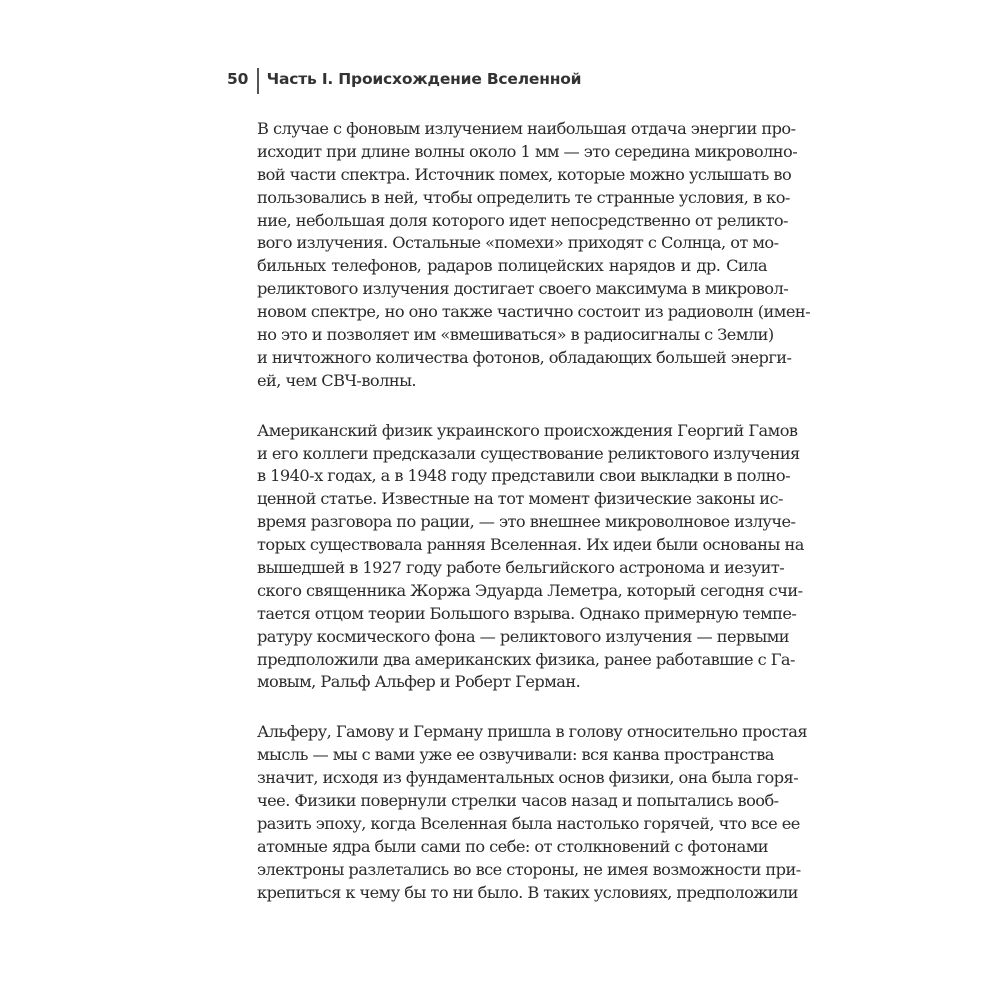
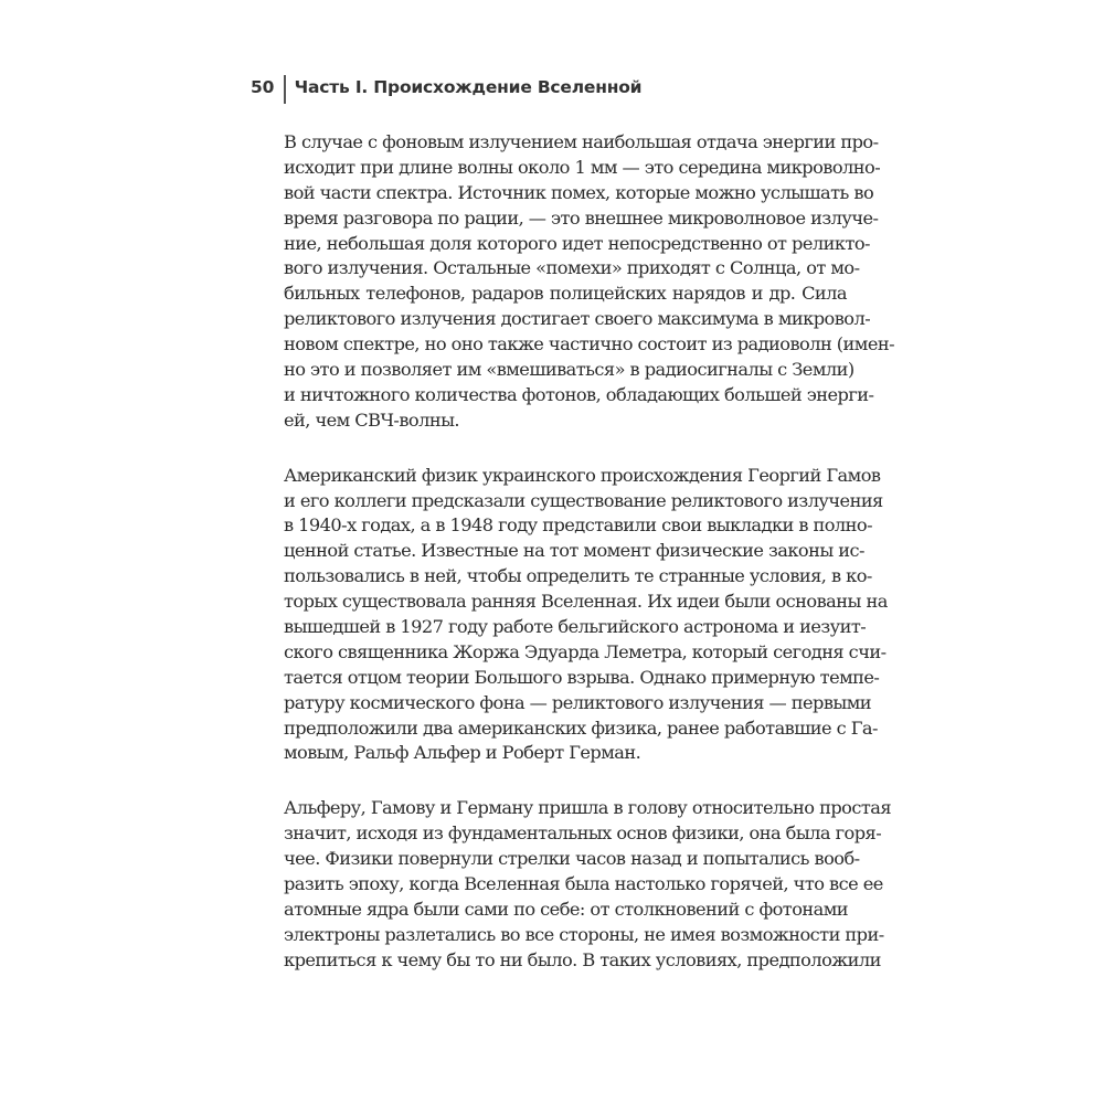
  50
  Часть I. Происхождение Вселенной
  В случае с фоновым излучением наибольшая отдача энергии про-
  исходит при длине волны около 1 мм — это середина микроволно-
  вой части спектра. Источник помех, которые можно услышать во
- пользовались в ней, чтобы определить те странные условия, в ко-
+ время разговора по рации, — это внешнее микроволновое излуче-
  ние, небольшая доля которого идет непосредственно от реликто-
  вого излучения. Остальные «помехи» приходят с Солнца, от мо-
  бильных телефонов, радаров полицейских нарядов и др. Сила
  реликтового излучения достигает своего максимума в микровол-
  новом спектре, но оно также частично состоит из радиоволн (имен-
  но это и позволяет им «вмешиваться» в радиосигналы с Земли)
  и ничтожного количества фотонов, обладающих большей энерги-
  ей, чем СВЧ-волны.
  Американский физик украинского происхождения Георгий Гамов
  и его коллеги предсказали существование реликтового излучения
  в 1940-х годах, а в 1948 году представили свои выкладки в полно-
  ценной статье. Известные на тот момент физические законы ис-
- время разговора по рации, — это внешнее микроволновое излуче-
+ пользовались в ней, чтобы определить те странные условия, в ко-
  торых существовала ранняя Вселенная. Их идеи были основаны на
  вышедшей в 1927 году работе бельгийского астронома и иезуит-
  ского священника Жоржа Эдуарда Леметра, который сегодня счи-
  тается отцом теории Большого взрыва. Однако примерную темпе-
  ратуру космического фона — реликтового излучения — первыми
  предположили два американских физика, ранее работавшие с Га-
  мовым, Ральф Альфер и Роберт Герман.
  Альферу, Гамову и Герману пришла в голову относительно простая
- мысль — мы с вами уже ее озвучивали: вся канва пространства
  значит, исходя из фундаментальных основ физики, она была горя-
  чее. Физики повернули стрелки часов назад и попытались вооб-
  разить эпоху, когда Вселенная была настолько горячей, что все ее
  атомные ядра были сами по себе: от столкновений с фотонами
  электроны разлетались во все стороны, не имея возможности при-
  крепиться к чему бы то ни было. В таких условиях, предположили
